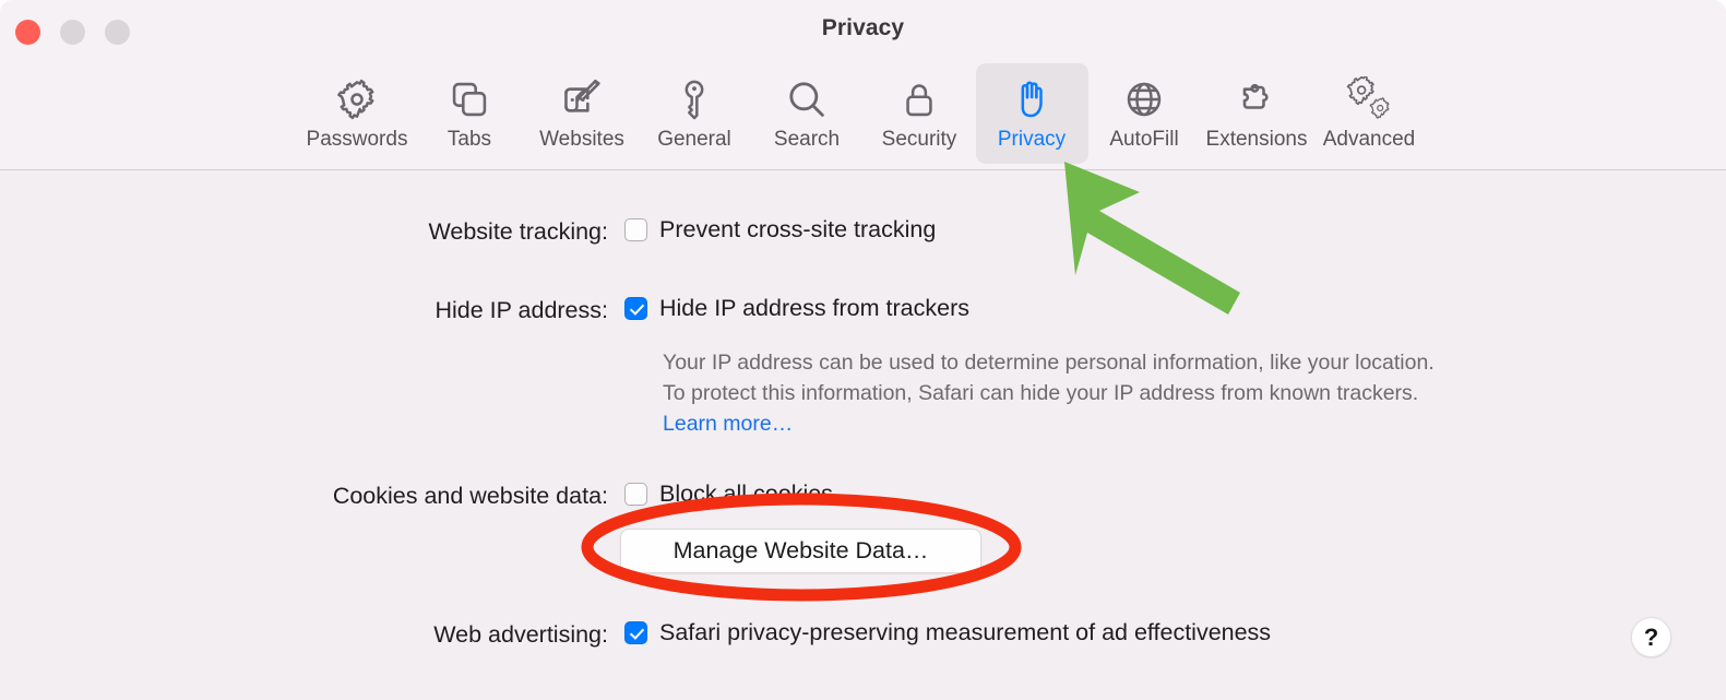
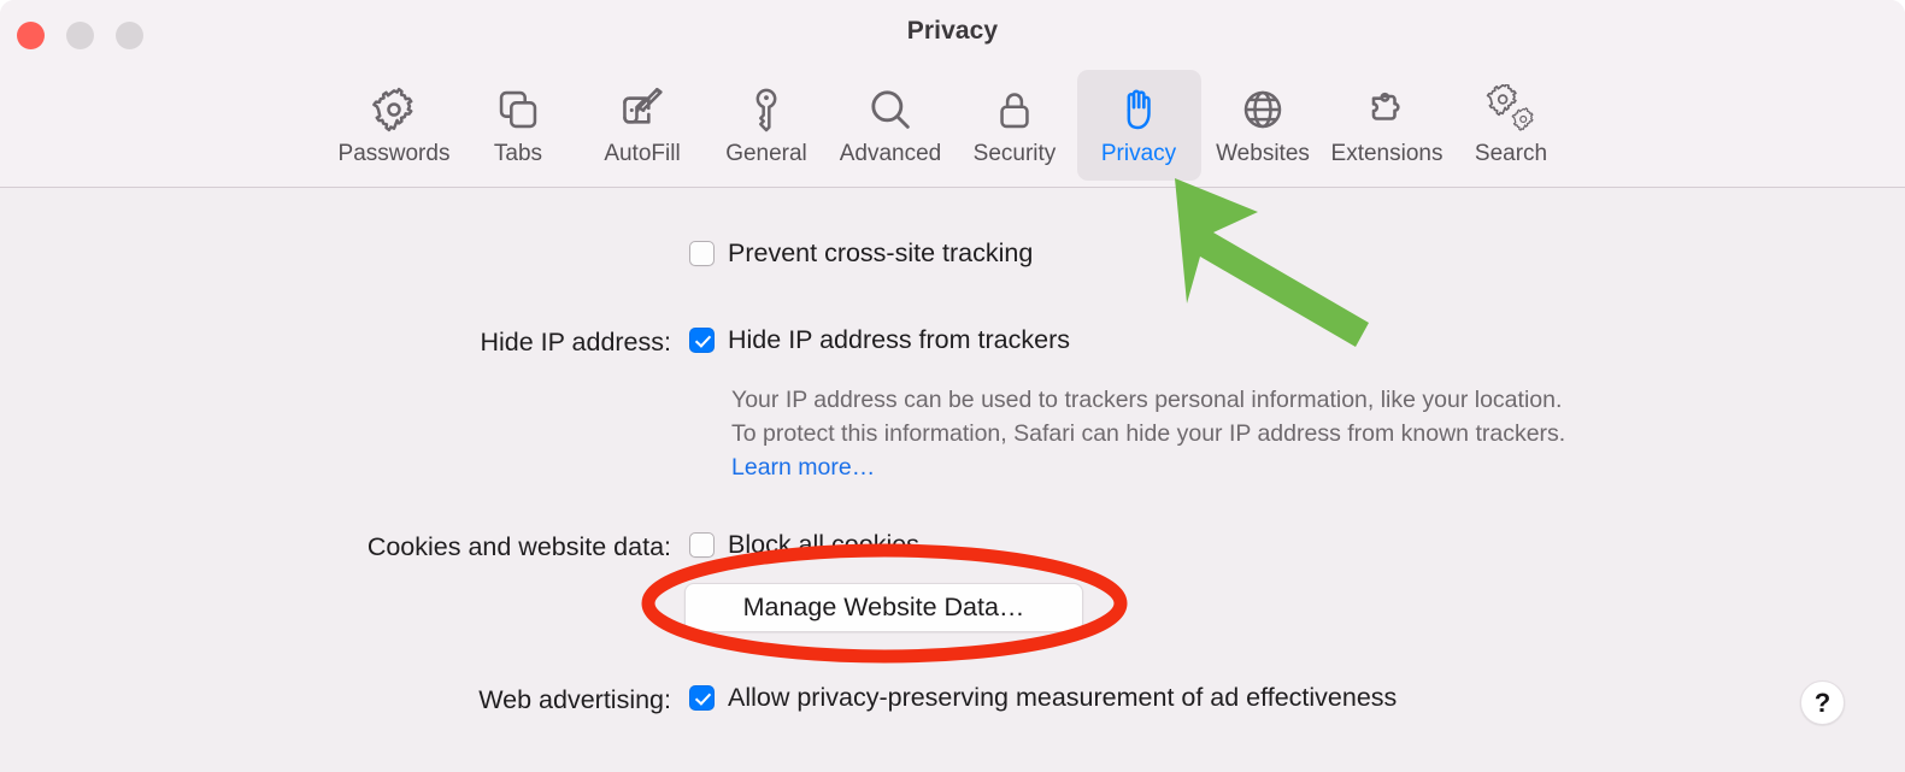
  Privacy
  Passwords
  Tabs
- Websites
+ AutoFill
  General
- Search
+ Advanced
  Security
  Privacy
- AutoFill
+ Websites
  Extensions
- Advanced
+ Search
- Website tracking:
  Prevent cross-site tracking
  Hide IP address:
  Hide IP address from trackers
- Your IP address can be used to determine personal information, like your location. To protect this information, Safari can hide your IP address from known trackers. Learn more…
+ Your IP address can be used to trackers personal information, like your location. To protect this information, Safari can hide your IP address from known trackers. Learn more…
  Cookies and website data:
  Manage Website Data…
  Web advertising:
- Safari privacy-preserving measurement of ad effectiveness
+ Allow privacy-preserving measurement of ad effectiveness
  ?
